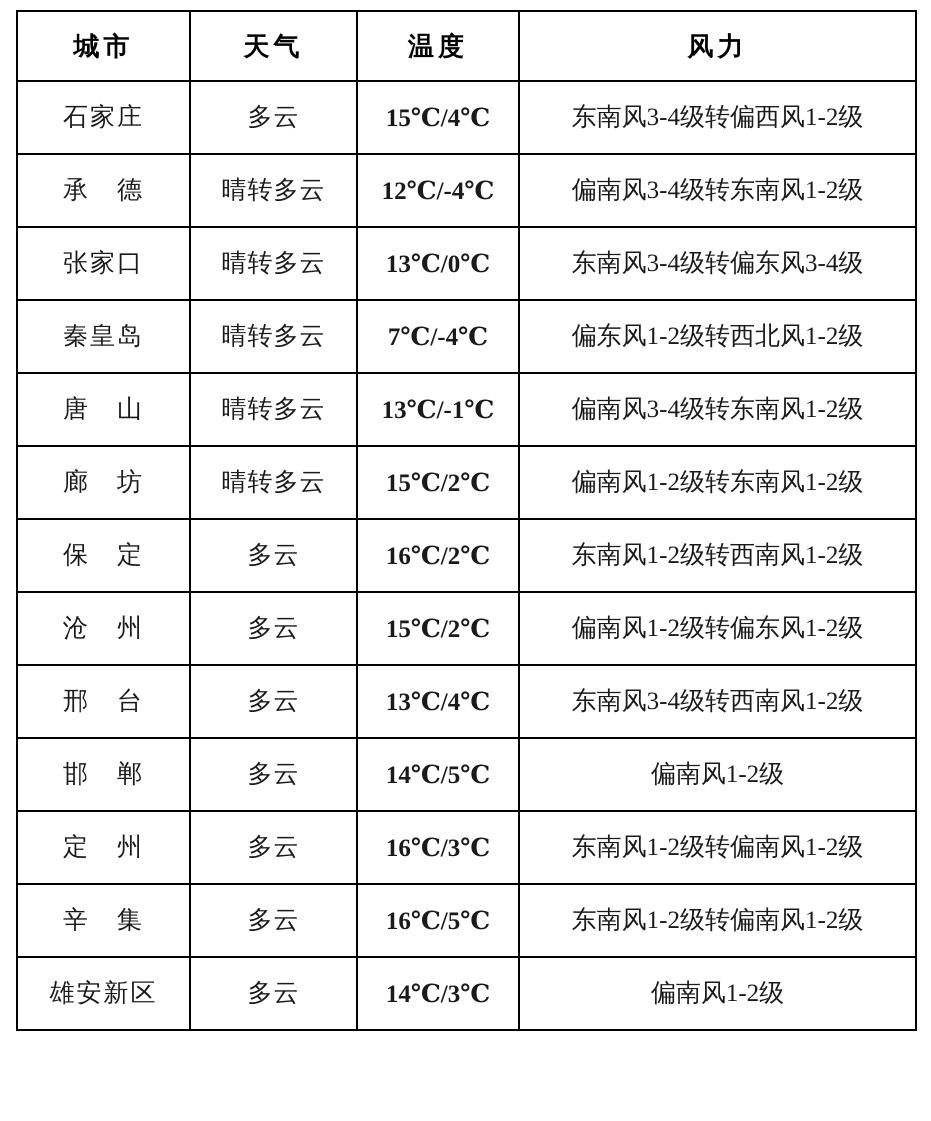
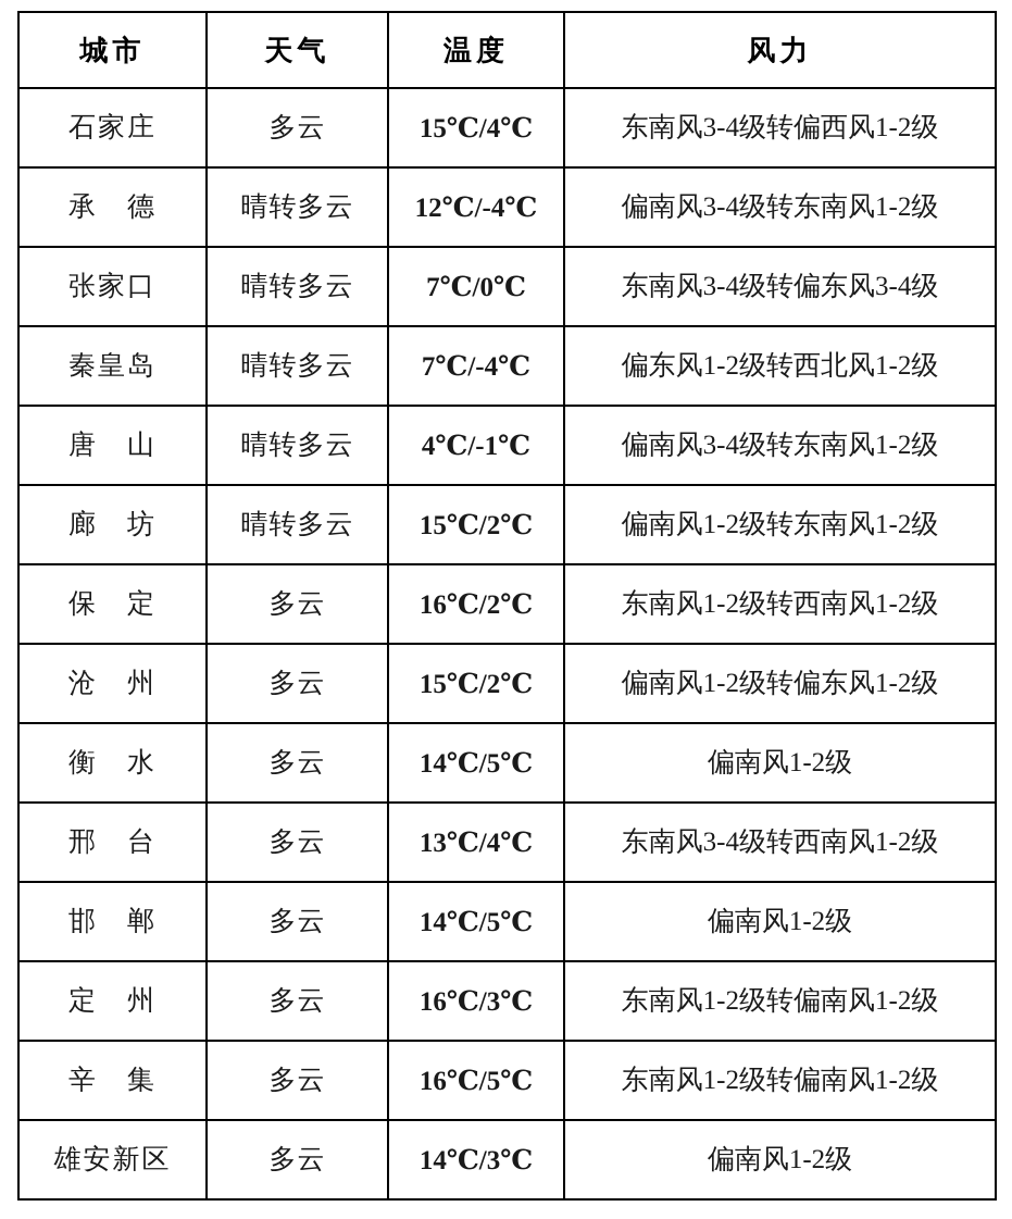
  城市	天气	温度	风力
  石家庄	多云	15℃/4℃	东南风3-4级转偏西风1-2级
  承 德	晴转多云	12℃/-4℃	偏南风3-4级转东南风1-2级
- 张家口	晴转多云	13℃/0℃	东南风3-4级转偏东风3-4级
+ 张家口	晴转多云	7℃/0℃	东南风3-4级转偏东风3-4级
  秦皇岛	晴转多云	7℃/-4℃	偏东风1-2级转西北风1-2级
- 唐 山	晴转多云	13℃/-1℃	偏南风3-4级转东南风1-2级
+ 唐 山	晴转多云	4℃/-1℃	偏南风3-4级转东南风1-2级
  廊 坊	晴转多云	15℃/2℃	偏南风1-2级转东南风1-2级
  保 定	多云	16℃/2℃	东南风1-2级转西南风1-2级
  沧 州	多云	15℃/2℃	偏南风1-2级转偏东风1-2级
+ 衡 水	多云	14℃/5℃	偏南风1-2级
  邢 台	多云	13℃/4℃	东南风3-4级转西南风1-2级
  邯 郸	多云	14℃/5℃	偏南风1-2级
  定 州	多云	16℃/3℃	东南风1-2级转偏南风1-2级
  辛 集	多云	16℃/5℃	东南风1-2级转偏南风1-2级
  雄安新区	多云	14℃/3℃	偏南风1-2级
